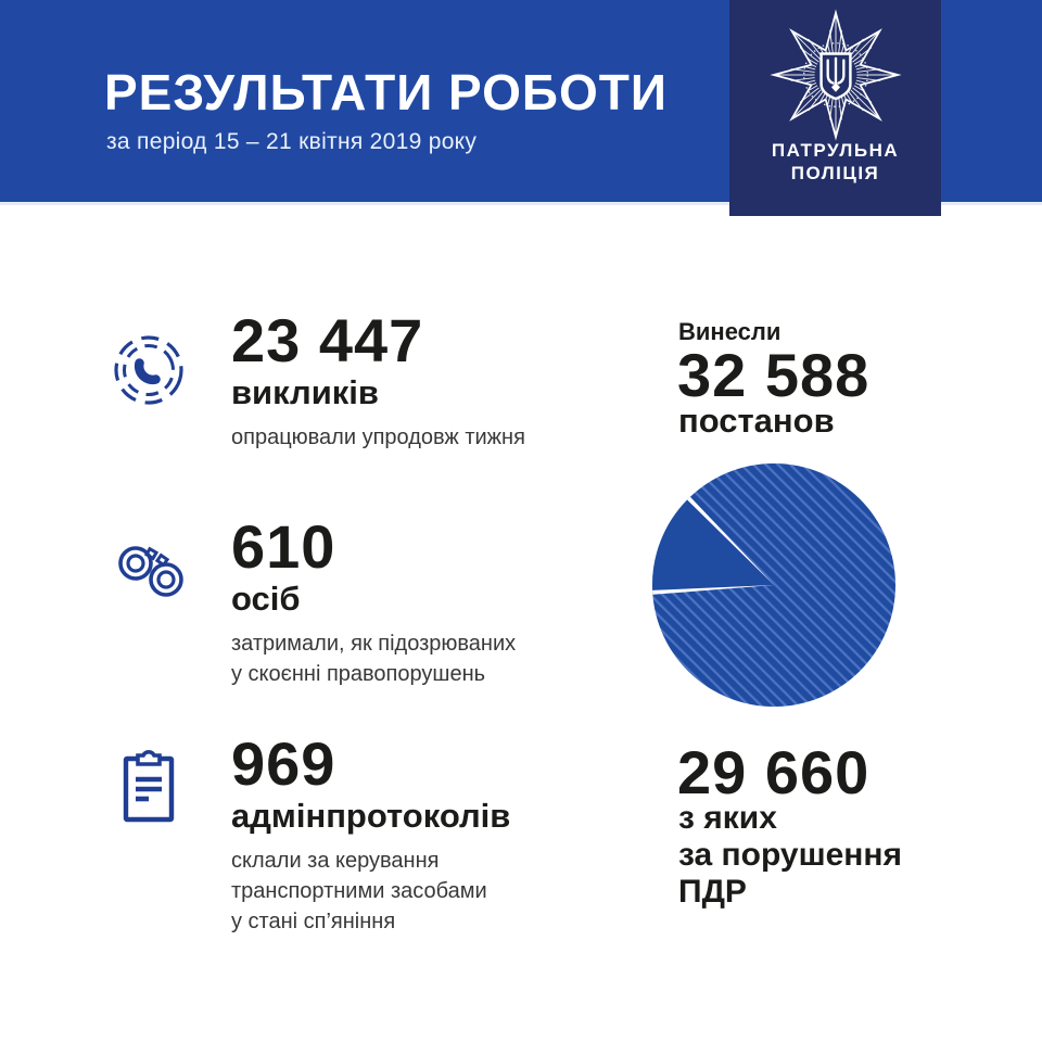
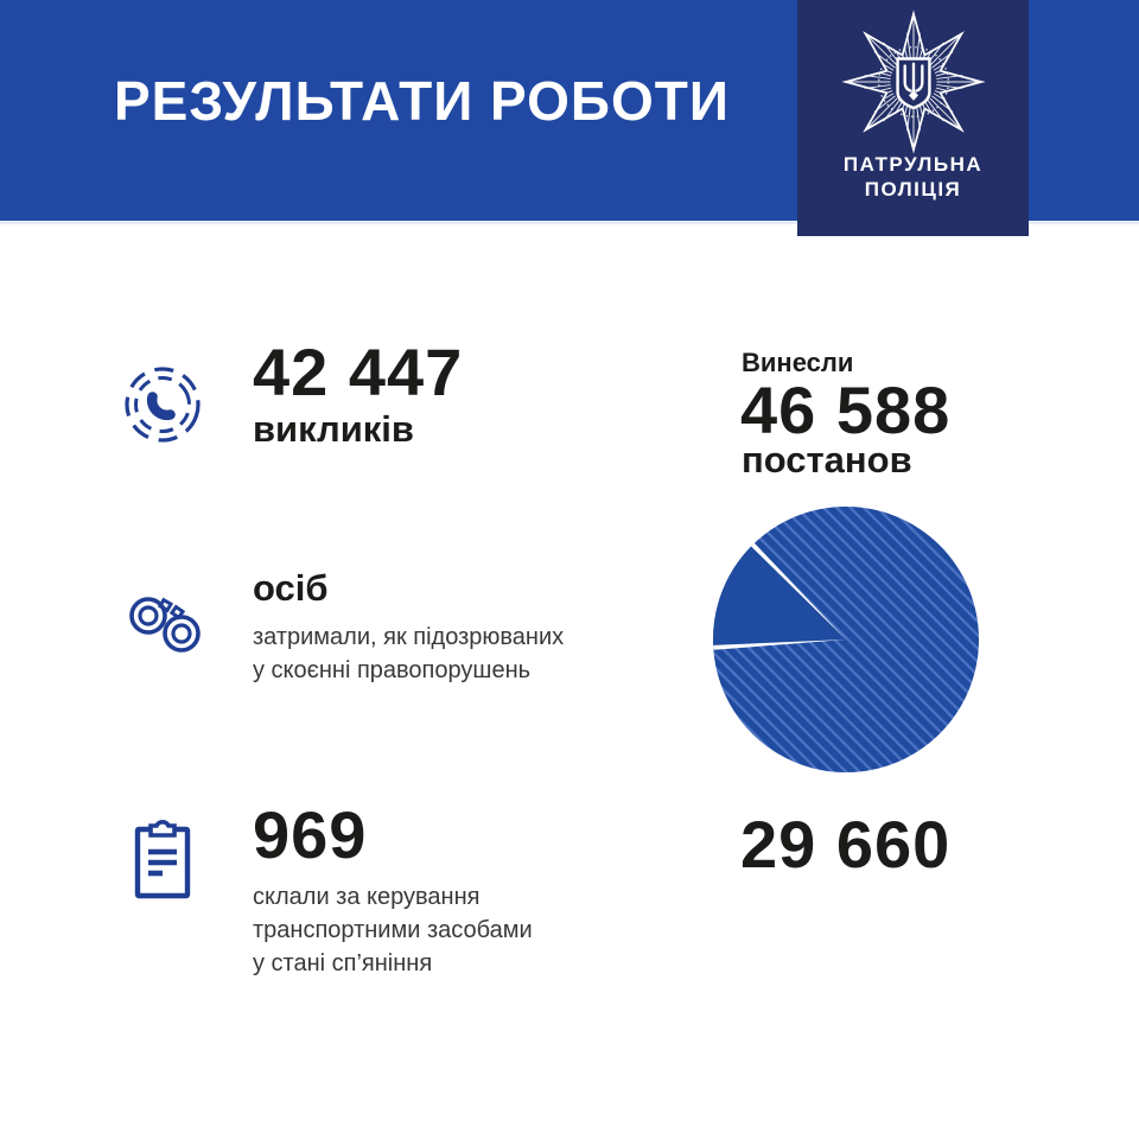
  РЕЗУЛЬТАТИ РОБОТИ
- за період 15 – 21 квітня 2019 року
  ПАТРУЛЬНА
  ПОЛІЦІЯ
- 23 447
+ 42 447
  викликів
- опрацювали упродовж тижня
- 610
  осіб
  затримали, як підозрюваних
  у скоєнні правопорушень
  969
- адмінпротоколів
  склали за керування
  транспортними засобами
  у стані сп’яніння
  Винесли
- 32 588
+ 46 588
  постанов
  29 660
- з яких
- за порушення
- ПДР
